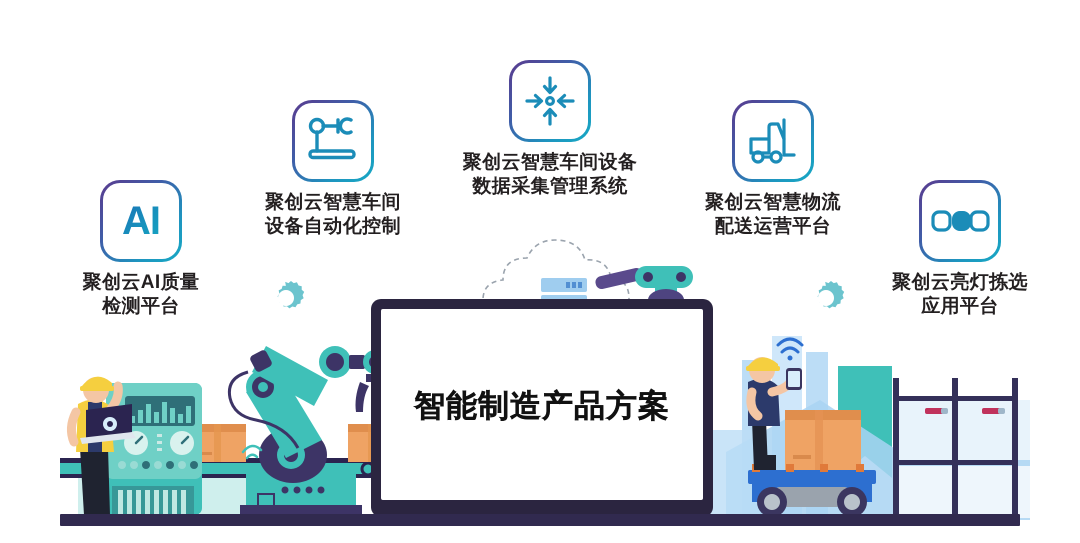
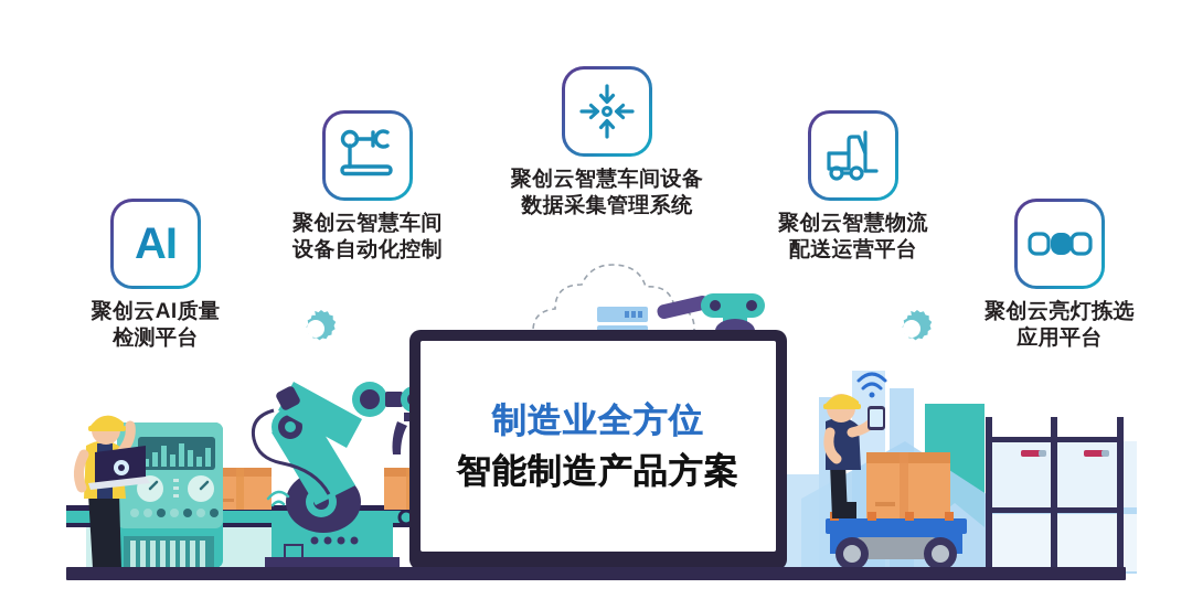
+ 制造业全方位
  智能制造产品方案
  AI
  聚创云AI质量
  检测平台
  聚创云智慧车间
  设备自动化控制
  聚创云智慧车间设备
  数据采集管理系统
  聚创云智慧物流
  配送运营平台
  聚创云亮灯拣选
  应用平台
